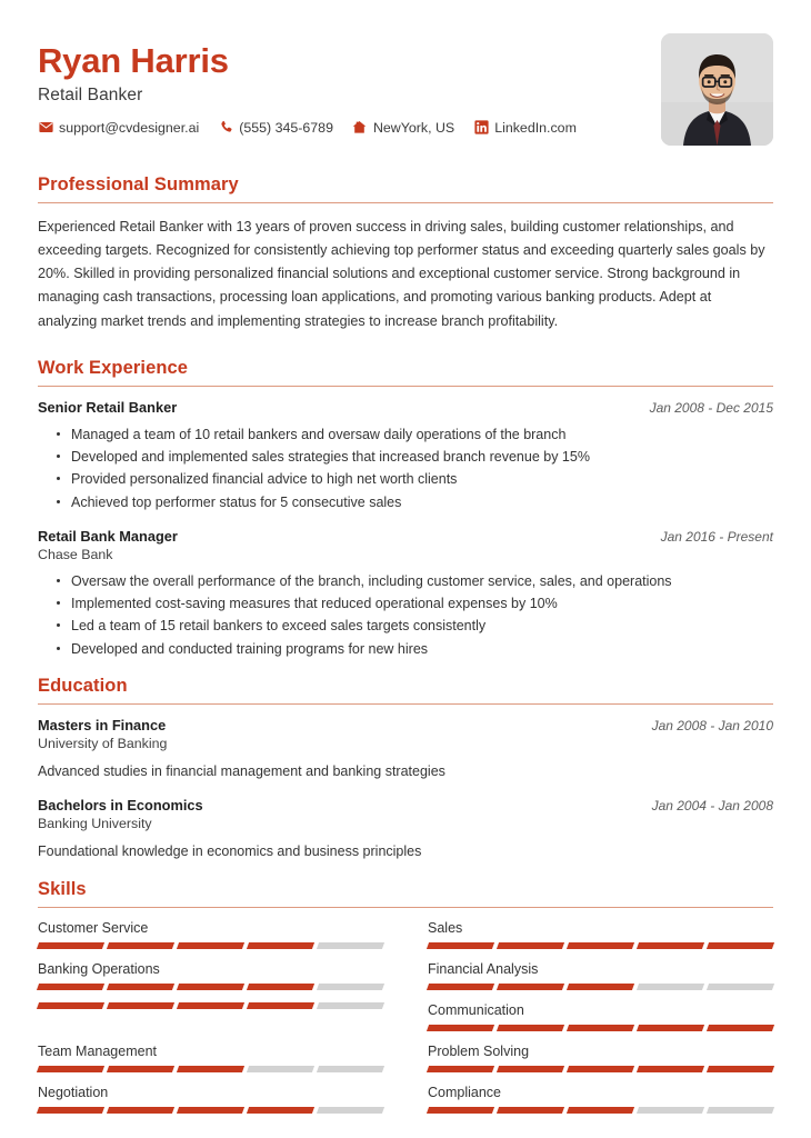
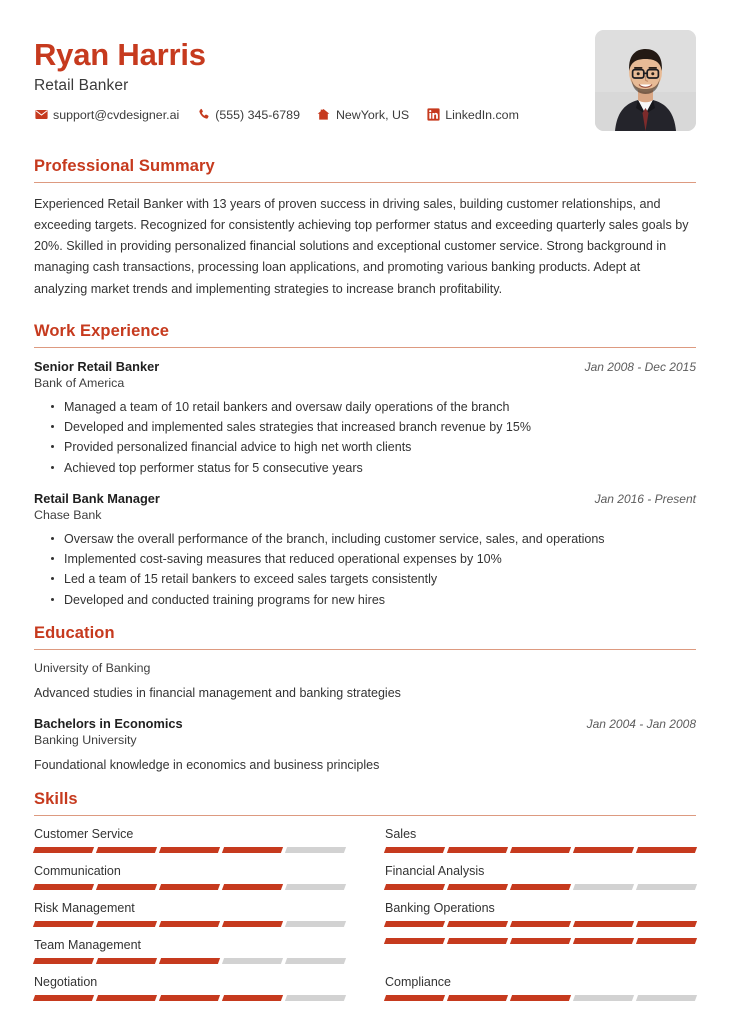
  Ryan Harris
  Retail Banker
  support@cvdesigner.ai
  (555) 345-6789
  NewYork, US
  LinkedIn.com
  Professional Summary
  Experienced Retail Banker with 13 years of proven success in driving sales, building customer relationships, and exceeding targets. Recognized for consistently achieving top performer status and exceeding quarterly sales goals by 20%. Skilled in providing personalized financial solutions and exceptional customer service. Strong background in managing cash transactions, processing loan applications, and promoting various banking products. Adept at analyzing market trends and implementing strategies to increase branch profitability.
  Work Experience
  Senior Retail Banker
  Jan 2008 - Dec 2015
+ Bank of America
  Managed a team of 10 retail bankers and oversaw daily operations of the branch
  Developed and implemented sales strategies that increased branch revenue by 15%
  Provided personalized financial advice to high net worth clients
- Achieved top performer status for 5 consecutive sales
+ Achieved top performer status for 5 consecutive years
  Retail Bank Manager
  Jan 2016 - Present
  Chase Bank
  Oversaw the overall performance of the branch, including customer service, sales, and operations
  Implemented cost-saving measures that reduced operational expenses by 10%
  Led a team of 15 retail bankers to exceed sales targets consistently
  Developed and conducted training programs for new hires
  Education
- Masters in Finance
- Jan 2008 - Jan 2010
  University of Banking
  Advanced studies in financial management and banking strategies
  Bachelors in Economics
  Jan 2004 - Jan 2008
  Banking University
  Foundational knowledge in economics and business principles
  Skills
  Customer Service
  Sales
- Banking Operations
+ Communication
  Financial Analysis
+ Risk Management
- Communication
+ Banking Operations
  Team Management
- Problem Solving
  Negotiation
  Compliance
